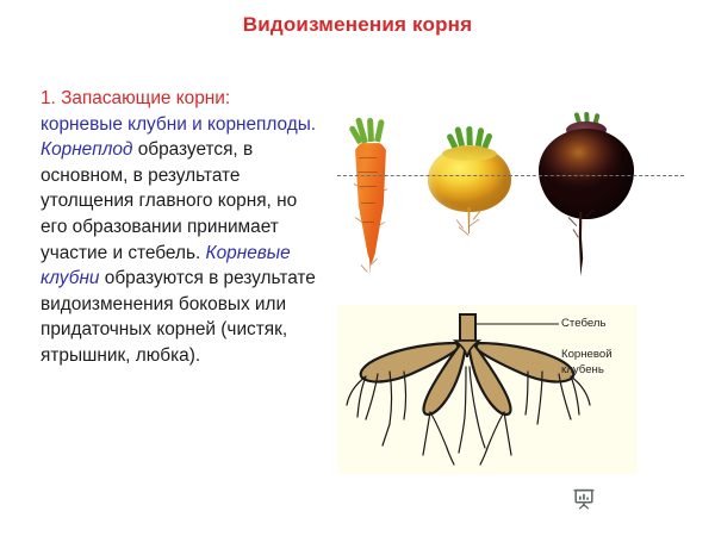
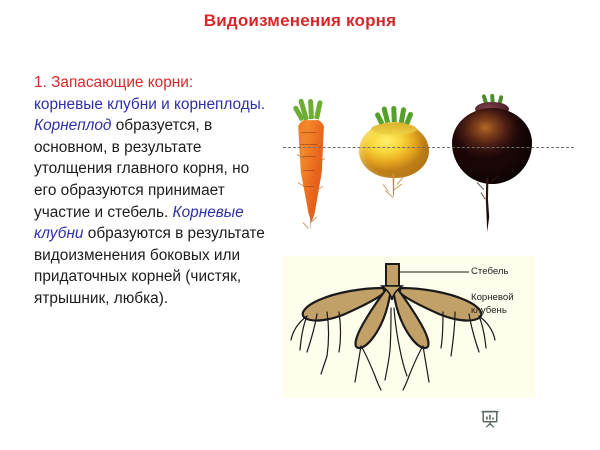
  Видоизменения корня
- 1. Запасающие корни: корневые клубни и корнеплоды. Корнеплод образуется, в основном, в результате утолщения главного корня, но его образовании принимает участие и стебель. Корневые клубни образуются в результате видоизменения боковых или придаточных корней (чистяк, ятрышник, любка).
+ 1. Запасающие корни: корневые клубни и корнеплоды. Корнеплод образуется, в основном, в результате утолщения главного корня, но его образуются принимает участие и стебель. Корневые клубни образуются в результате видоизменения боковых или придаточных корней (чистяк, ятрышник, любка).
  Стебель
  Корневой
  клубень
